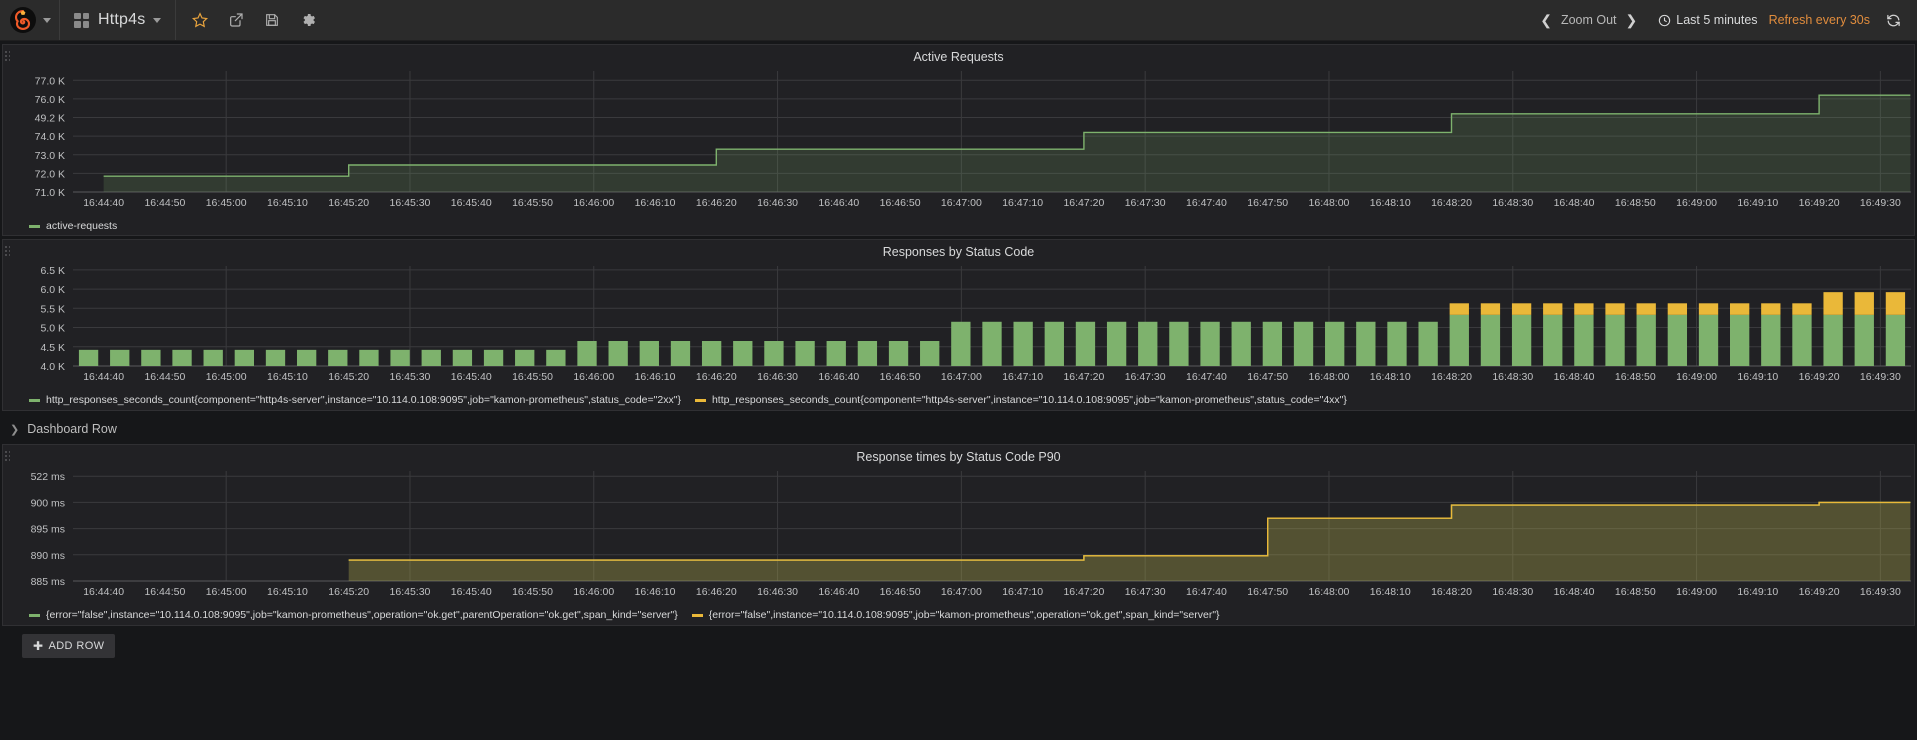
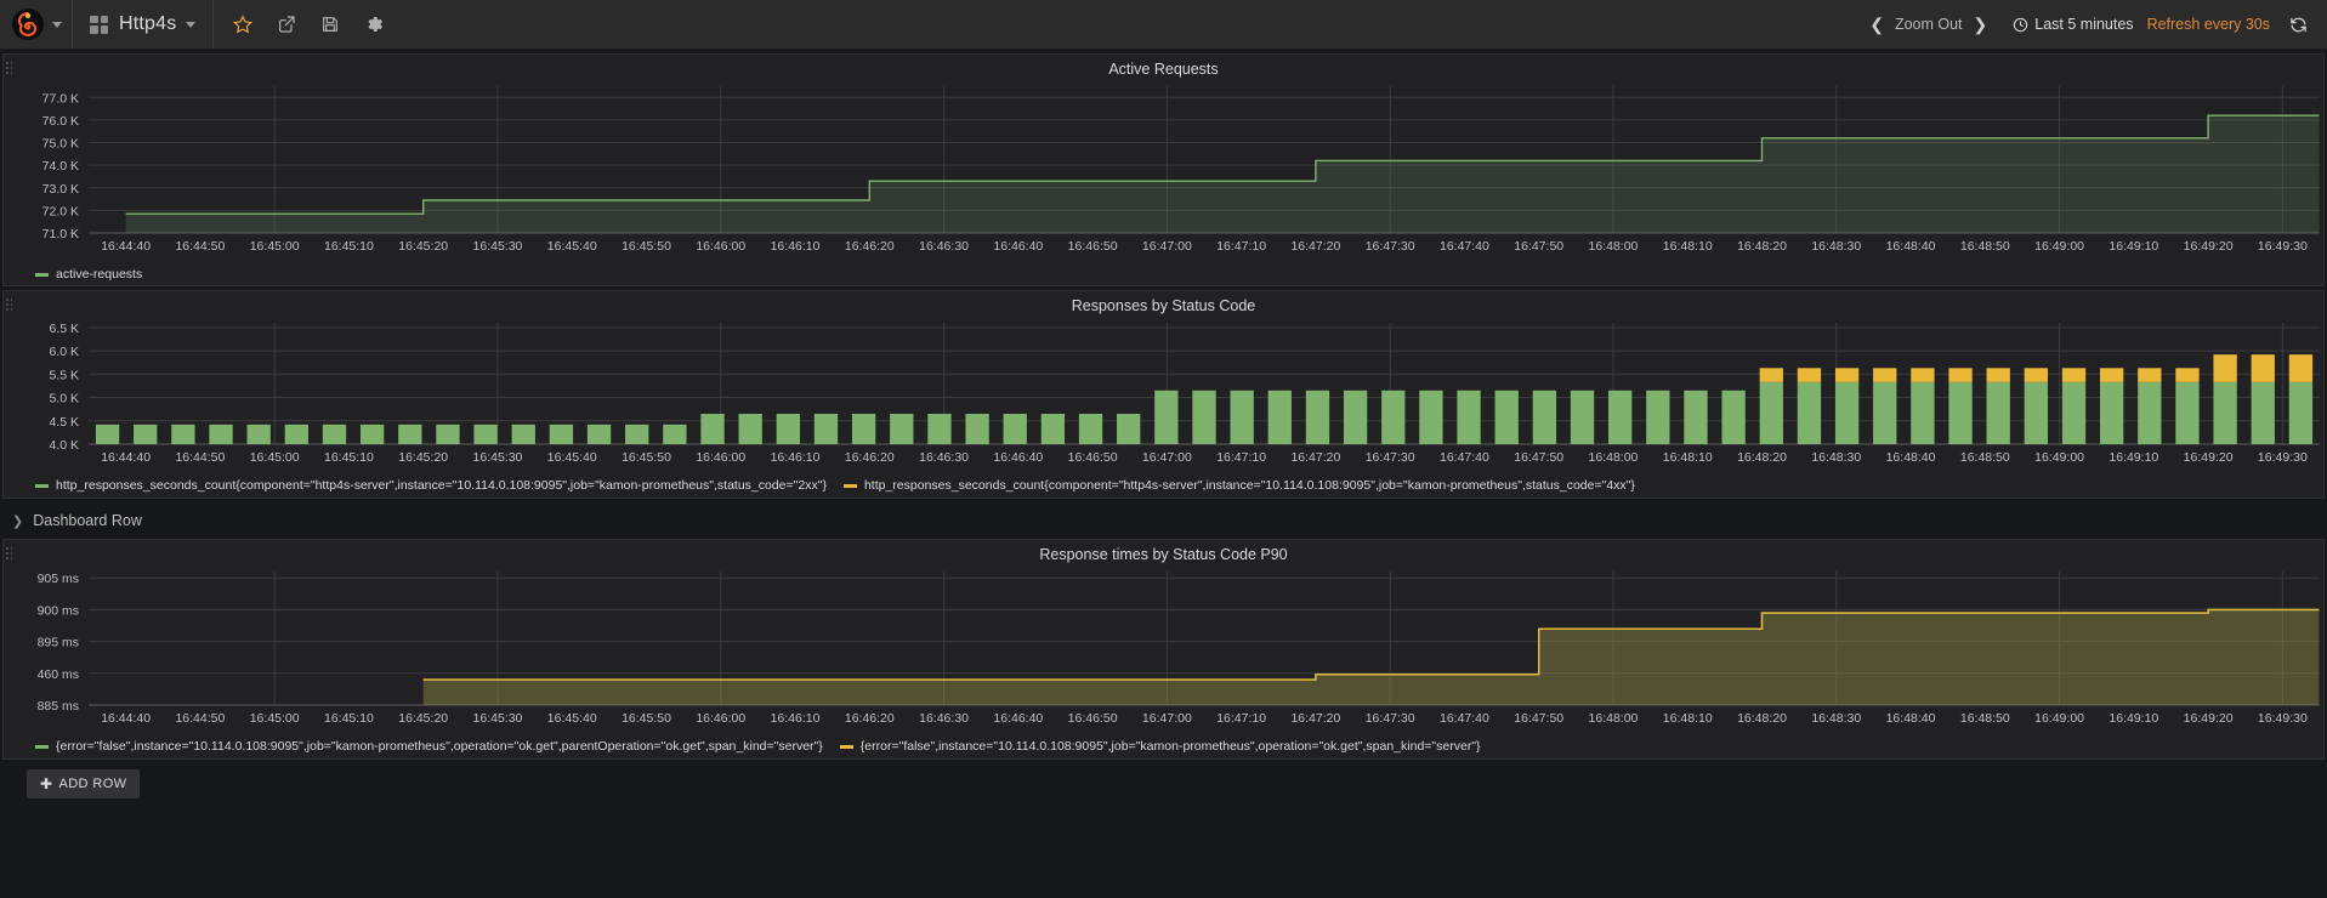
  Http4s
  ❮
  Zoom Out
  ❯
  Last 5 minutes
  Refresh every 30s
  Active Requests
  71.0 K
  72.0 K
  73.0 K
  74.0 K
- 49.2 K
+ 75.0 K
  76.0 K
  77.0 K
  16:44:40
  16:44:50
  16:45:00
  16:45:10
  16:45:20
  16:45:30
  16:45:40
  16:45:50
  16:46:00
  16:46:10
  16:46:20
  16:46:30
  16:46:40
  16:46:50
  16:47:00
  16:47:10
  16:47:20
  16:47:30
  16:47:40
  16:47:50
  16:48:00
  16:48:10
  16:48:20
  16:48:30
  16:48:40
  16:48:50
  16:49:00
  16:49:10
  16:49:20
  16:49:30
  active-requests
  Responses by Status Code
  4.0 K
  4.5 K
  5.0 K
  5.5 K
  6.0 K
  6.5 K
  16:44:40
  16:44:50
  16:45:00
  16:45:10
  16:45:20
  16:45:30
  16:45:40
  16:45:50
  16:46:00
  16:46:10
  16:46:20
  16:46:30
  16:46:40
  16:46:50
  16:47:00
  16:47:10
  16:47:20
  16:47:30
  16:47:40
  16:47:50
  16:48:00
  16:48:10
  16:48:20
  16:48:30
  16:48:40
  16:48:50
  16:49:00
  16:49:10
  16:49:20
  16:49:30
  http_responses_seconds_count{component="http4s-server",instance="10.114.0.108:9095",job="kamon-prometheus",status_code="2xx"}
  http_responses_seconds_count{component="http4s-server",instance="10.114.0.108:9095",job="kamon-prometheus",status_code="4xx"}
  ❯
  Dashboard Row
  Response times by Status Code P90
  885 ms
- 890 ms
+ 460 ms
  895 ms
  900 ms
- 522 ms
+ 905 ms
  16:44:40
  16:44:50
  16:45:00
  16:45:10
  16:45:20
  16:45:30
  16:45:40
  16:45:50
  16:46:00
  16:46:10
  16:46:20
  16:46:30
  16:46:40
  16:46:50
  16:47:00
  16:47:10
  16:47:20
  16:47:30
  16:47:40
  16:47:50
  16:48:00
  16:48:10
  16:48:20
  16:48:30
  16:48:40
  16:48:50
  16:49:00
  16:49:10
  16:49:20
  16:49:30
  {error="false",instance="10.114.0.108:9095",job="kamon-prometheus",operation="ok.get",parentOperation="ok.get",span_kind="server"}
  {error="false",instance="10.114.0.108:9095",job="kamon-prometheus",operation="ok.get",span_kind="server"}
  ✚
  ADD ROW
